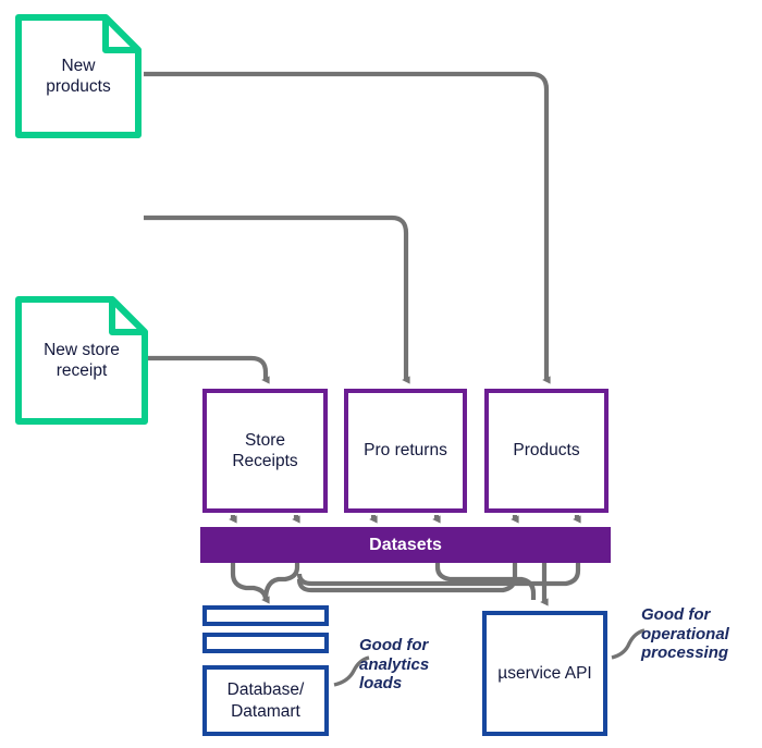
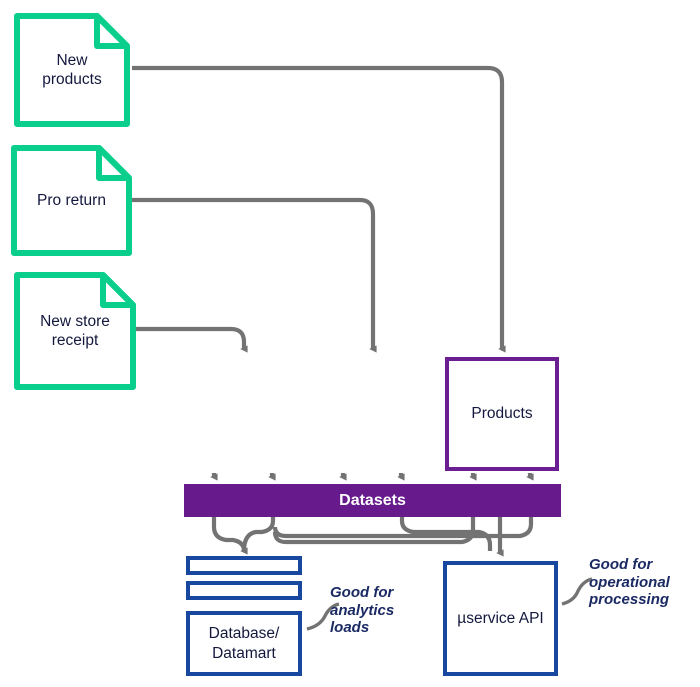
  New
  products
+ Pro return
  New store
  receipt
- Store
- Receipts
- Pro returns
  Products
  Datasets
  Database/
  Datamart
  µservice API
  Good for
  analytics
  loads
  Good for
  operational
  processing
